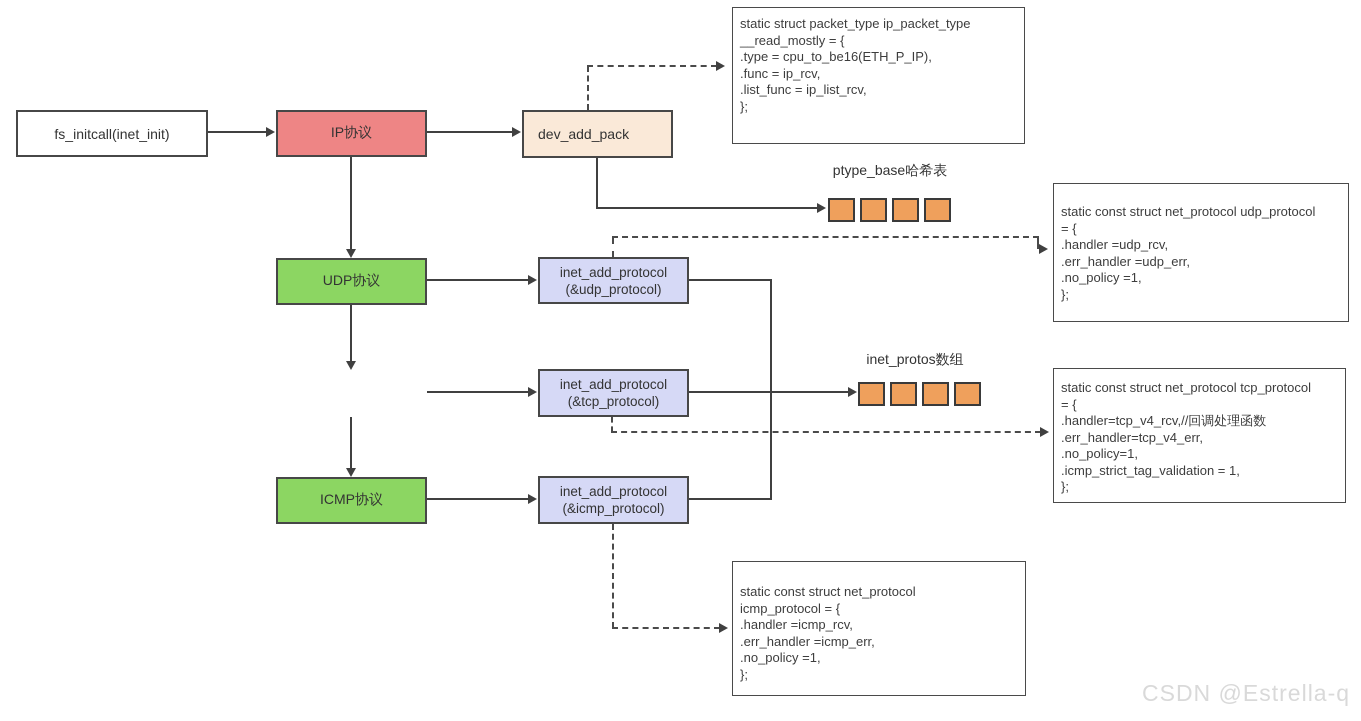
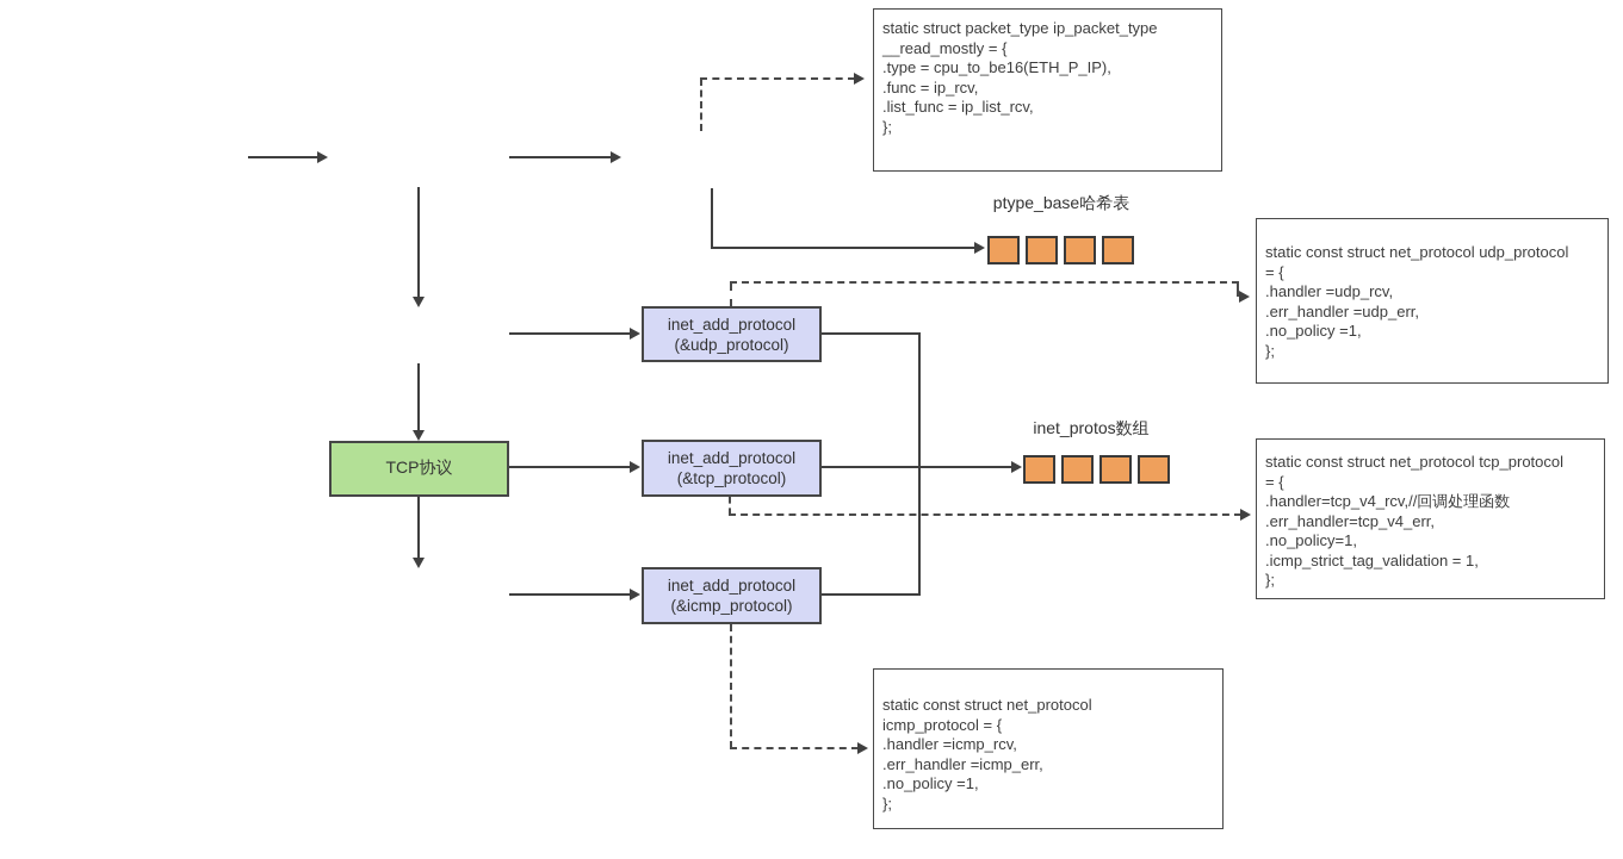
- fs_initcall(inet_init)
- IP协议
- dev_add_pack
- UDP协议
  inet_add_protocol
  (&udp_protocol)
+ TCP协议
  inet_add_protocol
  (&tcp_protocol)
- ICMP协议
  inet_add_protocol
  (&icmp_protocol)
  static struct packet_type ip_packet_type
  __read_mostly = {
  .type = cpu_to_be16(ETH_P_IP),
  .func = ip_rcv,
  .list_func = ip_list_rcv,
  };
  static const struct net_protocol udp_protocol
  = {
  .handler =udp_rcv,
  .err_handler =udp_err,
  .no_policy =1,
  };
  static const struct net_protocol tcp_protocol
  = {
  .handler=tcp_v4_rcv,//回调处理函数
  .err_handler=tcp_v4_err,
  .no_policy=1,
  .icmp_strict_tag_validation = 1,
  };
  static const struct net_protocol
  icmp_protocol = {
  .handler =icmp_rcv,
  .err_handler =icmp_err,
  .no_policy =1,
  };
  ptype_base哈希表
  inet_protos数组
- CSDN @Estrella-q
